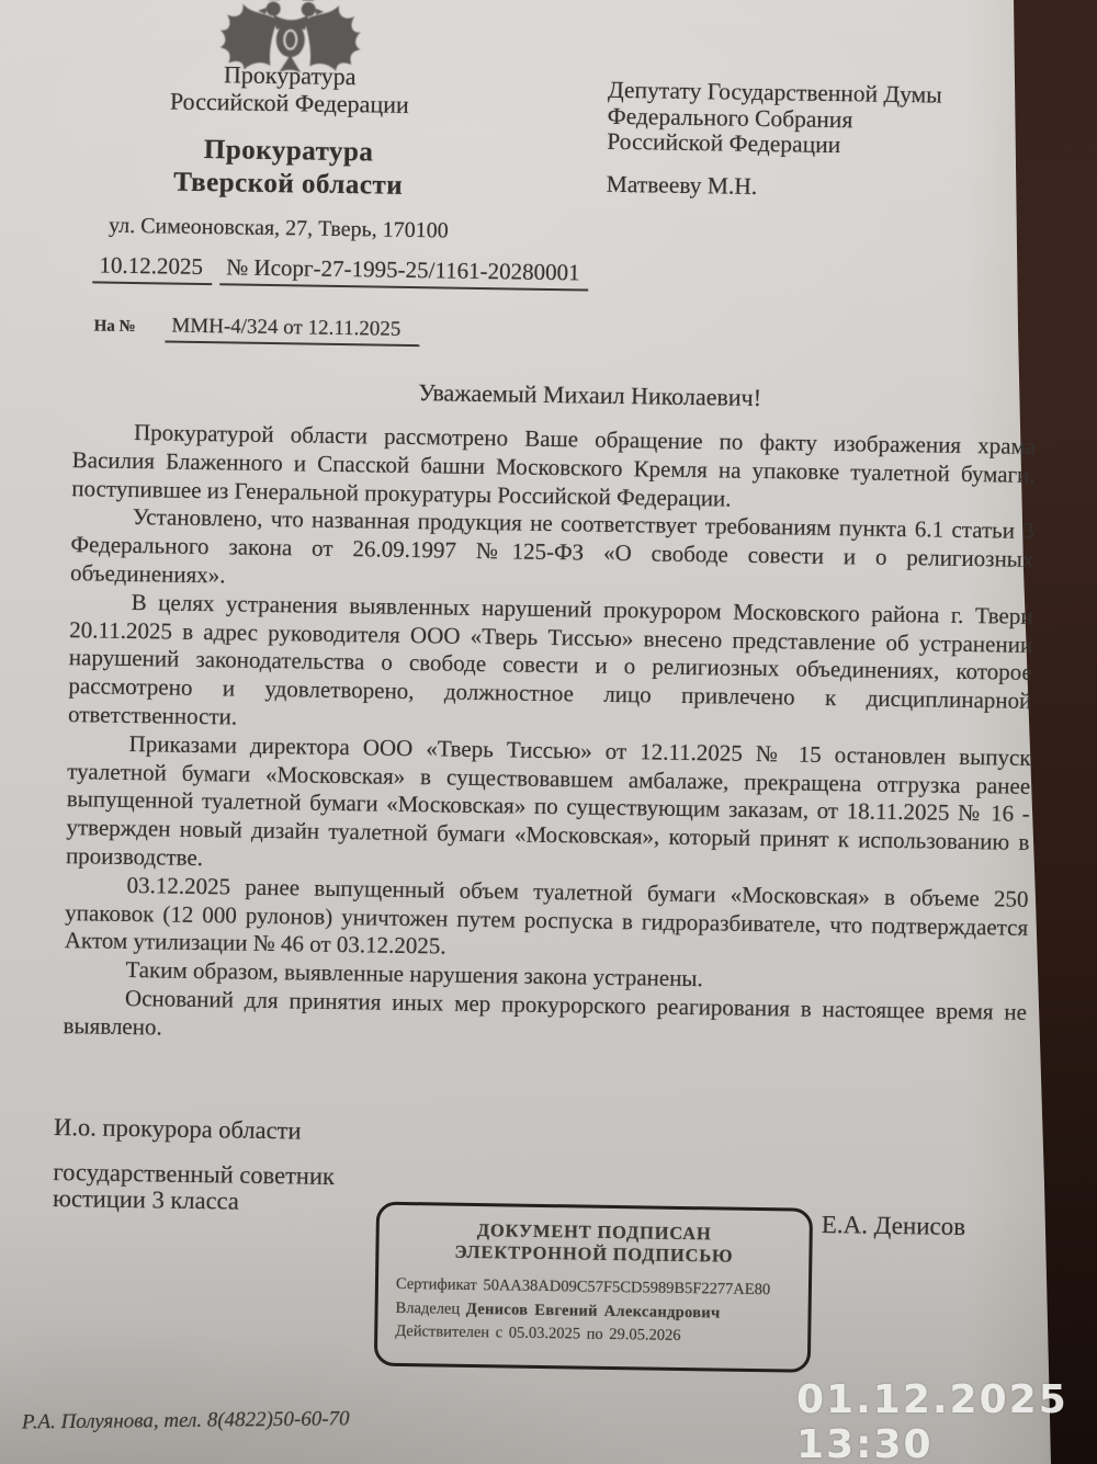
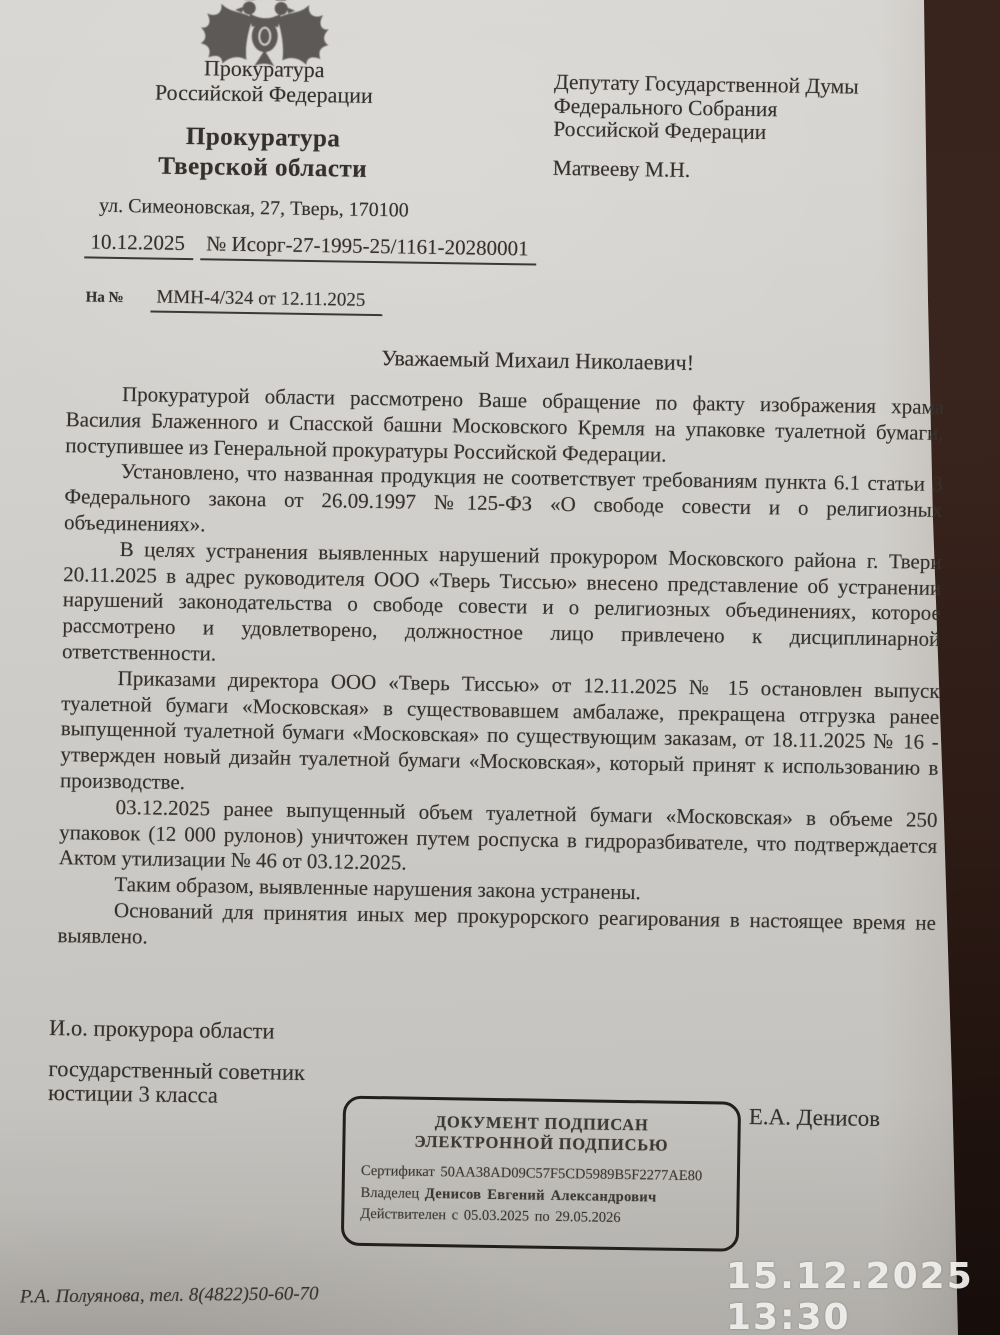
- 01.12.2025 13:30
+ 15.12.2025 13:30
